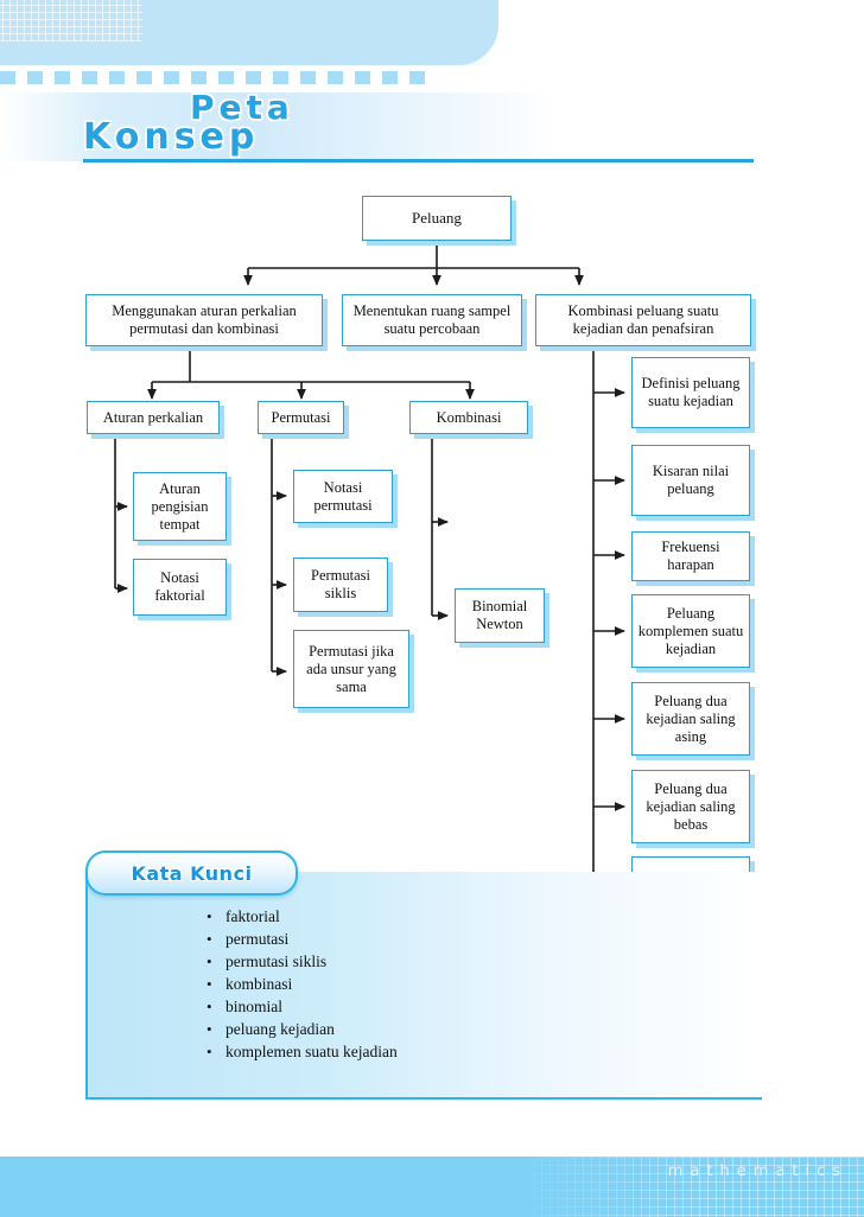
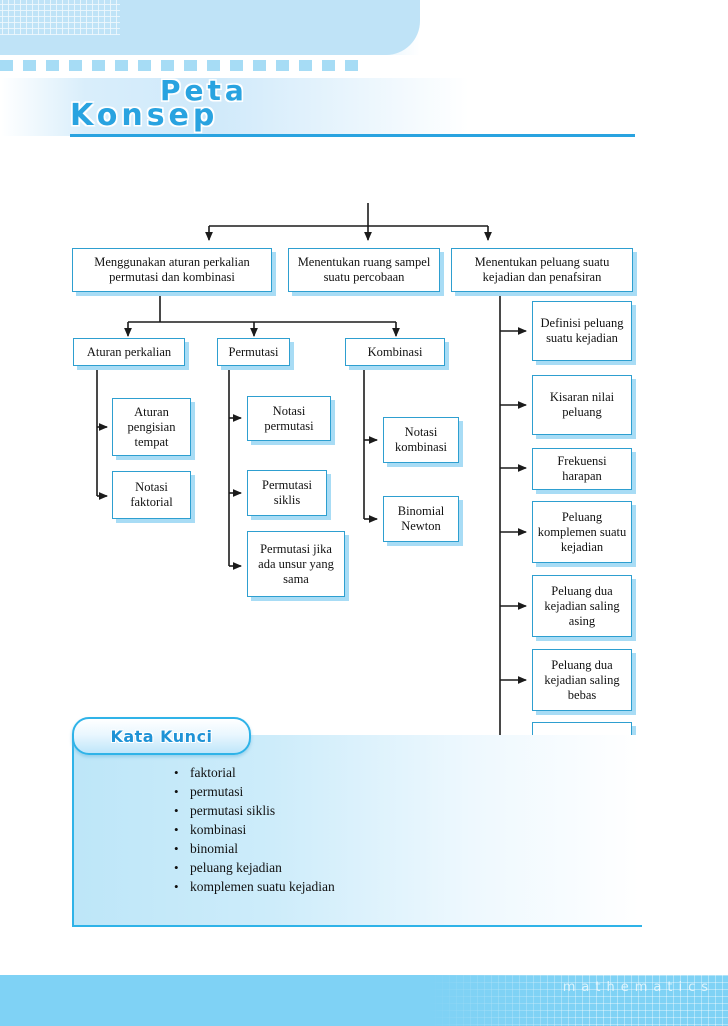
  Peta
  Konsep
- Peluang
  Menggunakan aturan perkalian permutasi dan kombinasi
  Menentukan ruang sampel suatu percobaan
- Kombinasi peluang suatu kejadian dan penafsiran
+ Menentukan peluang suatu kejadian dan penafsiran
  Aturan perkalian
  Permutasi
  Kombinasi
  Aturan pengisian tempat
  Notasi faktorial
  Notasi permutasi
  Permutasi siklis
  Permutasi jika ada unsur yang sama
+ Notasi kombinasi
  Binomial Newton
  Definisi peluang suatu kejadian
  Kisaran nilai peluang
  Frekuensi harapan
  Peluang komplemen suatu kejadian
  Peluang dua kejadian saling asing
  Peluang dua kejadian saling bebas
  faktorial
  permutasi
  permutasi siklis
  kombinasi
  binomial
  peluang kejadian
  komplemen suatu kejadian
  Kata Kunci
  mathematics
